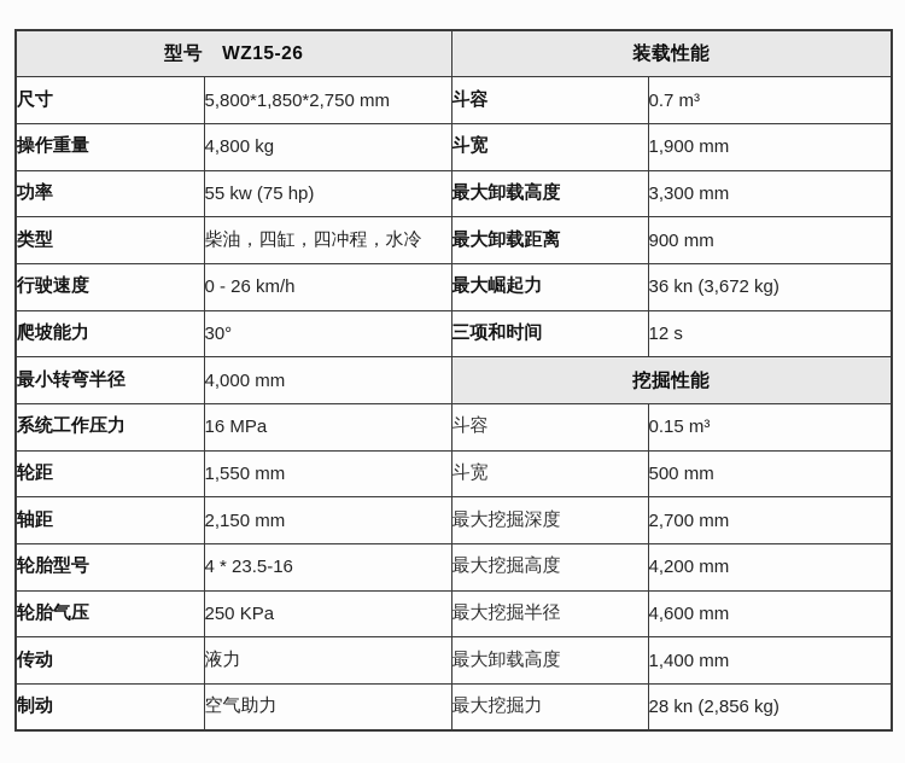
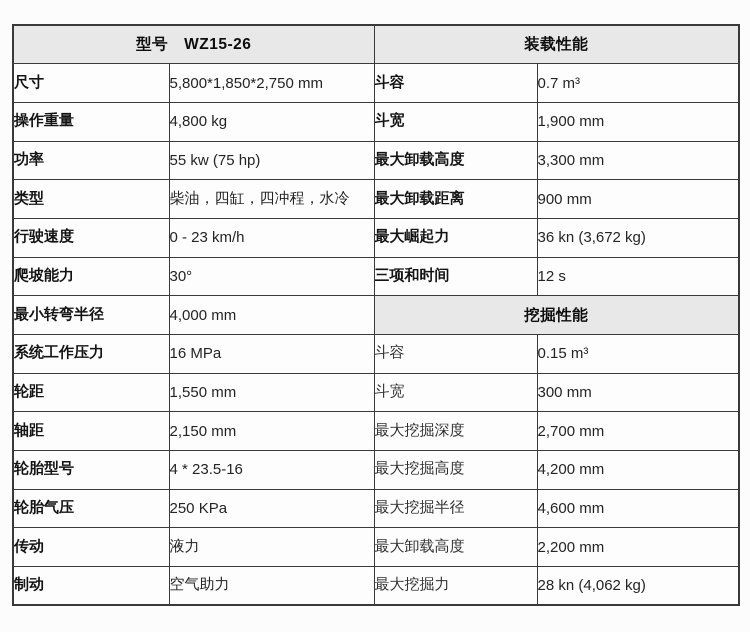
  型号 WZ15-26	装载性能
  尺寸	5,800*1,850*2,750 mm	斗容	0.7 m³
  操作重量	4,800 kg	斗宽	1,900 mm
  功率	55 kw (75 hp)	最大卸载高度	3,300 mm
  类型	柴油，四缸，四冲程，水冷	最大卸载距离	900 mm
- 行驶速度	0 - 26 km/h	最大崛起力	36 kn (3,672 kg)
+ 行驶速度	0 - 23 km/h	最大崛起力	36 kn (3,672 kg)
  爬坡能力	30°	三项和时间	12 s
  最小转弯半径	4,000 mm	挖掘性能
  系统工作压力	16 MPa	斗容	0.15 m³
- 轮距	1,550 mm	斗宽	500 mm
+ 轮距	1,550 mm	斗宽	300 mm
  轴距	2,150 mm	最大挖掘深度	2,700 mm
  轮胎型号	4 * 23.5-16	最大挖掘高度	4,200 mm
  轮胎气压	250 KPa	最大挖掘半径	4,600 mm
- 传动	液力	最大卸载高度	1,400 mm
+ 传动	液力	最大卸载高度	2,200 mm
- 制动	空气助力	最大挖掘力	28 kn (2,856 kg)
+ 制动	空气助力	最大挖掘力	28 kn (4,062 kg)
